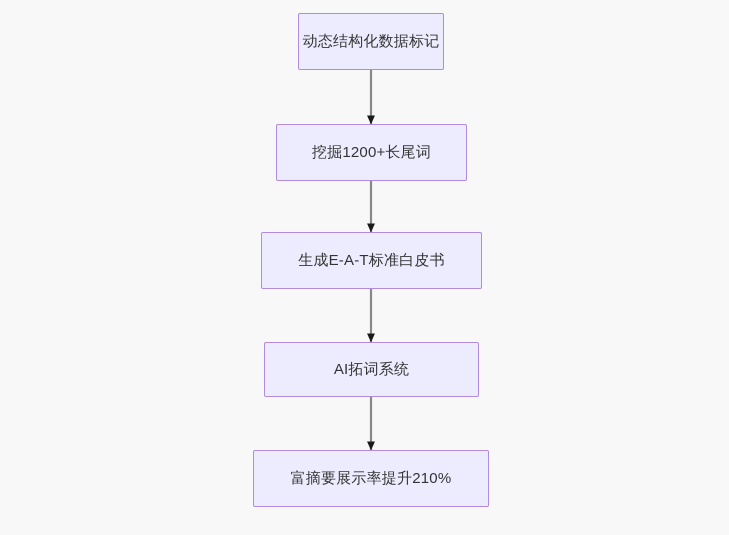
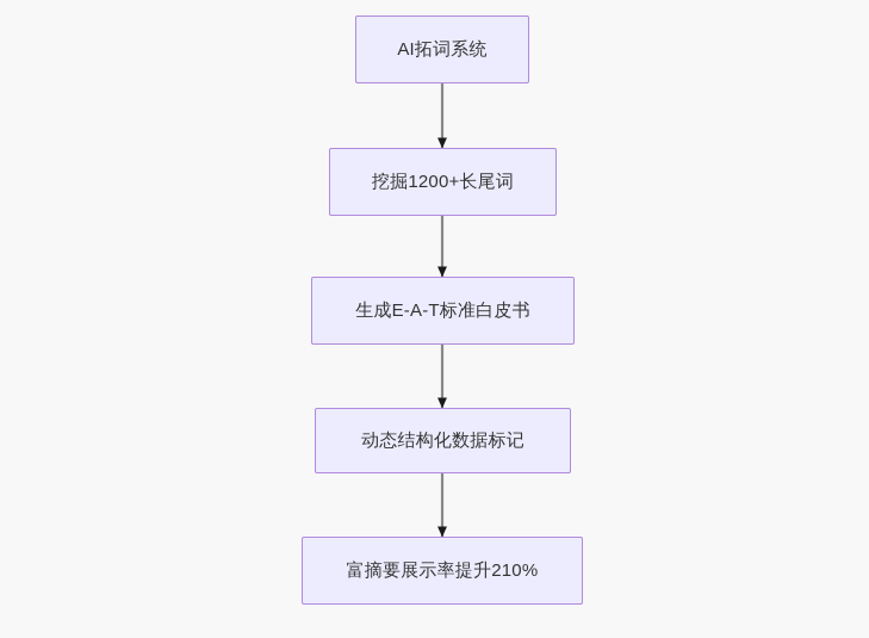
- 动态结构化数据标记
+ AI拓词系统
  挖掘1200+长尾词
  生成E-A-T标准白皮书
- AI拓词系统
+ 动态结构化数据标记
  富摘要展示率提升210%
